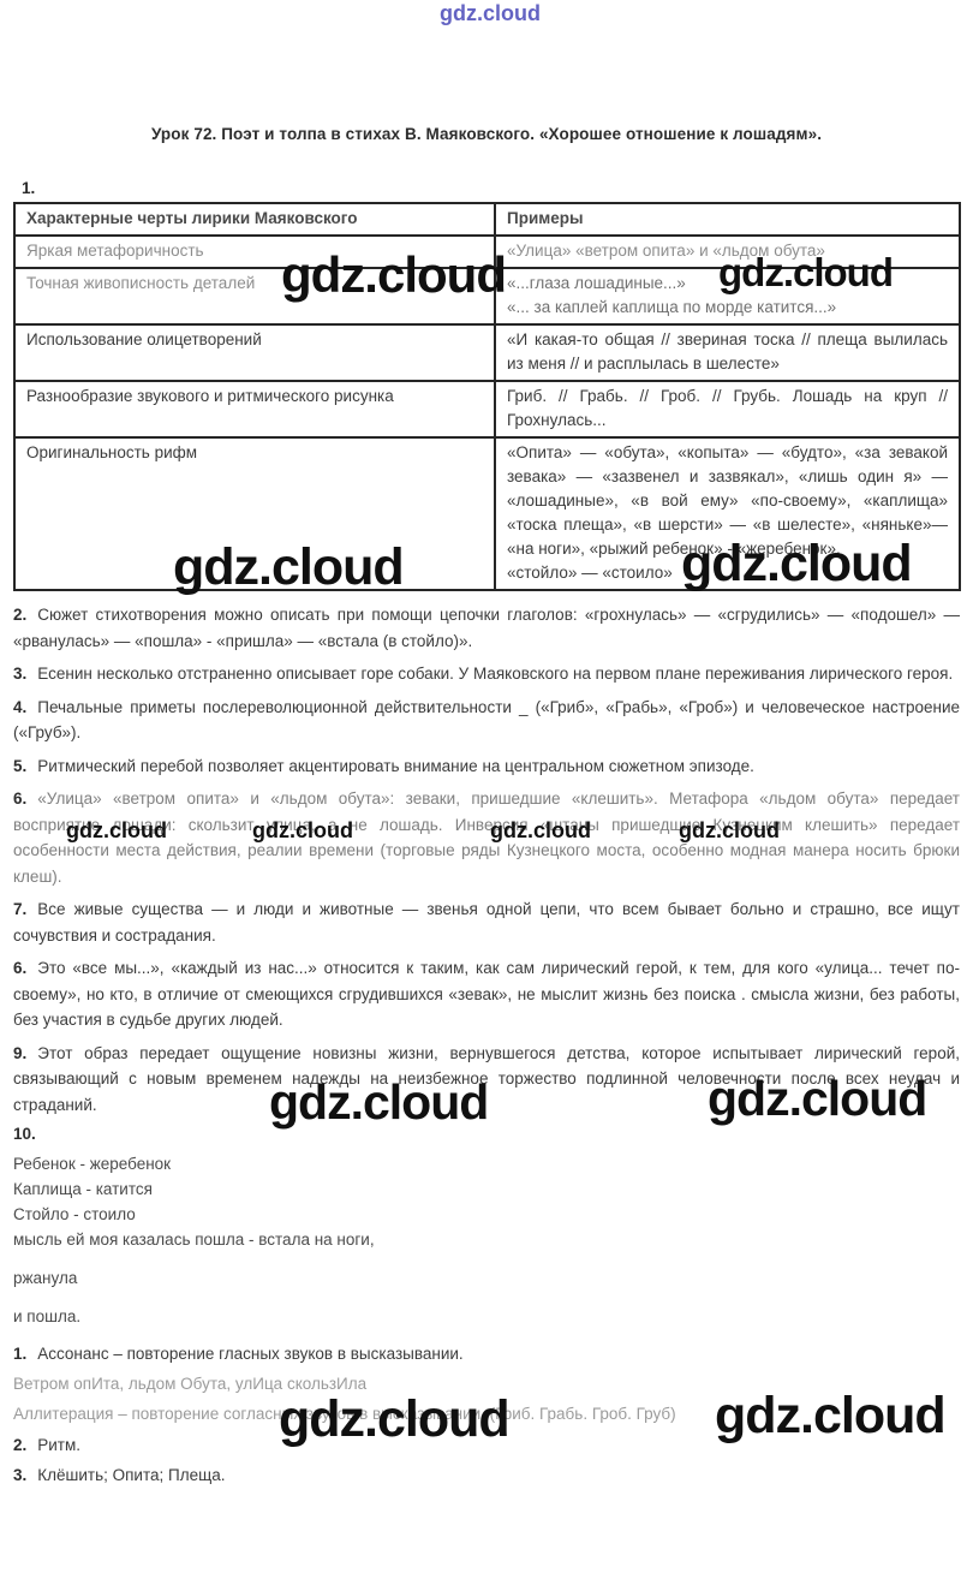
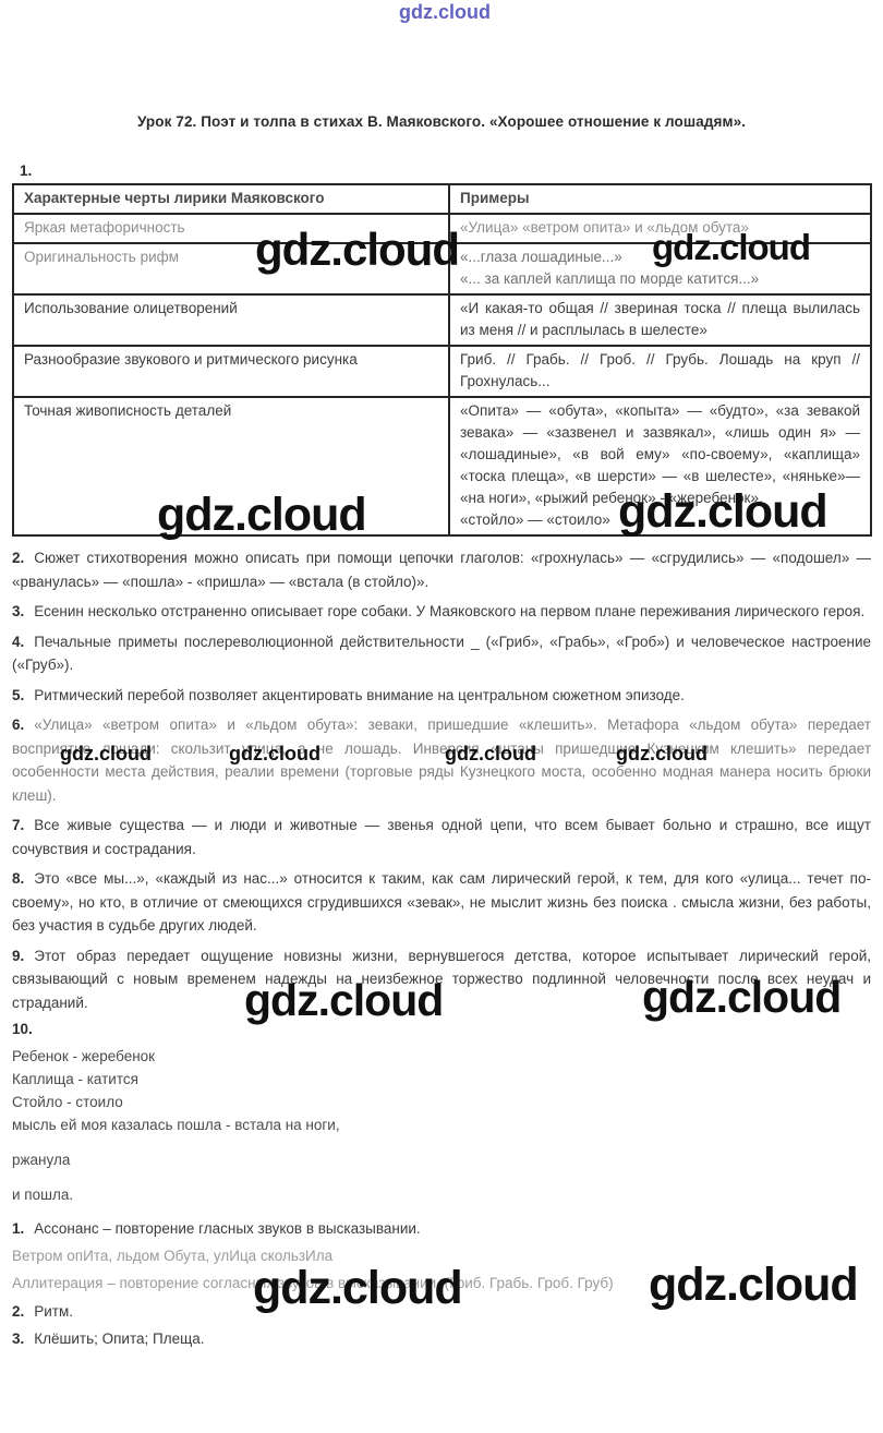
  gdz.cloud
  gdz.cloud
  gdz.cloud
  gdz.cloud
  gdz.cloud
  gdz.cloud
  gdz.cloud
  gdz.cloud
  gdz.cloud
  gdz.cloud
  gdz.cloud
  gdz.cloud
  gdz.cloud
  Урок 72. Поэт и толпа в стихах В. Маяковского. «Хорошее отношение к лошадям».
  1.
  Характерные черты лирики Маяковского	Примеры
  Яркая метафоричность	«Улица» «ветром опита» и «льдом обута»
- Точная живописность деталей	«...глаза лошадиные...» «... за каплей каплища по морде катится...»
+ Оригинальность рифм	«...глаза лошадиные...» «... за каплей каплища по морде катится...»
  Использование олицетворений	«И какая-то общая // звериная тоска // плеща вылилась из меня // и расплылась в шелесте»
  Разнообразие звукового и ритмического рисунка	Гриб. // Грабь. // Гроб. // Грубь. Лошадь на круп // Грохнулась...
- Оригинальность рифм	«Опита» — «обута», «копыта» — «будто», «за зевакой зевака» — «зазвенел и зазвякал», «лишь один я» — «лошадиные», «в вой ему» «по-своему», «каплища» «тоска плеща», «в шерсти» — «в шелесте», «няньке»— «на ноги», «рыжий ребенок» - «жеребенок», «стойло» — «стоило»
+ Точная живописность деталей	«Опита» — «обута», «копыта» — «будто», «за зевакой зевака» — «зазвенел и зазвякал», «лишь один я» — «лошадиные», «в вой ему» «по-своему», «каплища» «тоска плеща», «в шерсти» — «в шелесте», «няньке»— «на ноги», «рыжий ребенок» - «жеребенок», «стойло» — «стоило»
  2. Сюжет стихотворения можно описать при помощи цепочки глаголов: «грохнулась» — «сгрудились» — «подошел» — «рванулась» — «пошла» - «пришла» — «встала (в стойло)».
  3. Есенин несколько отстраненно описывает горе собаки. У Маяковского на первом плане переживания лирического героя.
  4. Печальные приметы послереволюционной действительности _ («Гриб», «Грабь», «Гроб») и человеческое настроение («Груб»).
  5. Ритмический перебой позволяет акцентировать внимание на центральном сюжетном эпизоде.
  6. «Улица» «ветром опита» и «льдом обута»: зеваки, пришедшие «клешить». Метафора «льдом обута» передает восприятие лошади: скользит улица, а не лошадь. Инверсия «штаны пришедшие Кузнецким клешить» передает особенности места действия, реалии времени (торговые ряды Кузнецкого моста, особенно модная манера носить брюки клеш).
  7. Все живые существа — и люди и животные — звенья одной цепи, что всем бывает больно и страшно, все ищут сочувствия и сострадания.
- 6. Это «все мы...», «каждый из нас...» относится к таким, как сам лирический герой, к тем, для кого «улица... течет по-своему», но кто, в отличие от смеющихся сгрудившихся «зевак», не мыслит жизнь без поиска . смысла жизни, без работы, без участия в судьбе других людей.
+ 8. Это «все мы...», «каждый из нас...» относится к таким, как сам лирический герой, к тем, для кого «улица... течет по-своему», но кто, в отличие от смеющихся сгрудившихся «зевак», не мыслит жизнь без поиска . смысла жизни, без работы, без участия в судьбе других людей.
  9. Этот образ передает ощущение новизны жизни, вернувшегося детства, которое испытывает лирический герой, связывающий с новым временем надежды на неизбежное торжество подлинной человечности после всех неудач и страданий.
  10.
  Ребенок - жеребенок
  Каплища - катится
  Стойло - стоило
  мысль ей моя казалась пошла - встала на ноги,
  ржанула
  и пошла.
  1. Ассонанс – повторение гласных звуков в высказывании.
  Ветром опИта, льдом Обута, улИца скользИла
  Аллитерация – повторение согласных звуков в высказывании. (Гриб. Грабь. Гроб. Груб)
  2. Ритм.
  3. Клёшить; Опита; Плеща.
